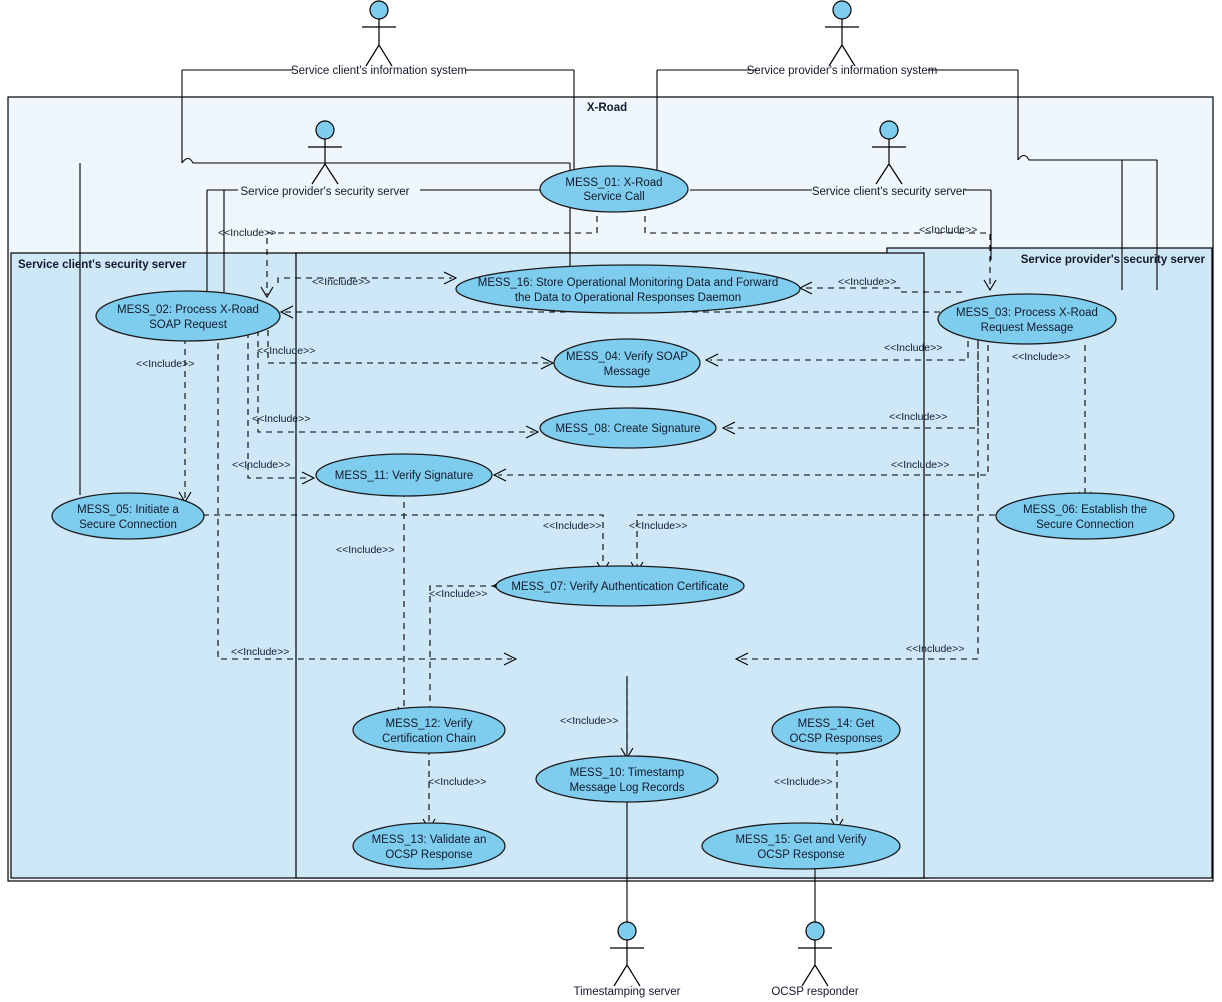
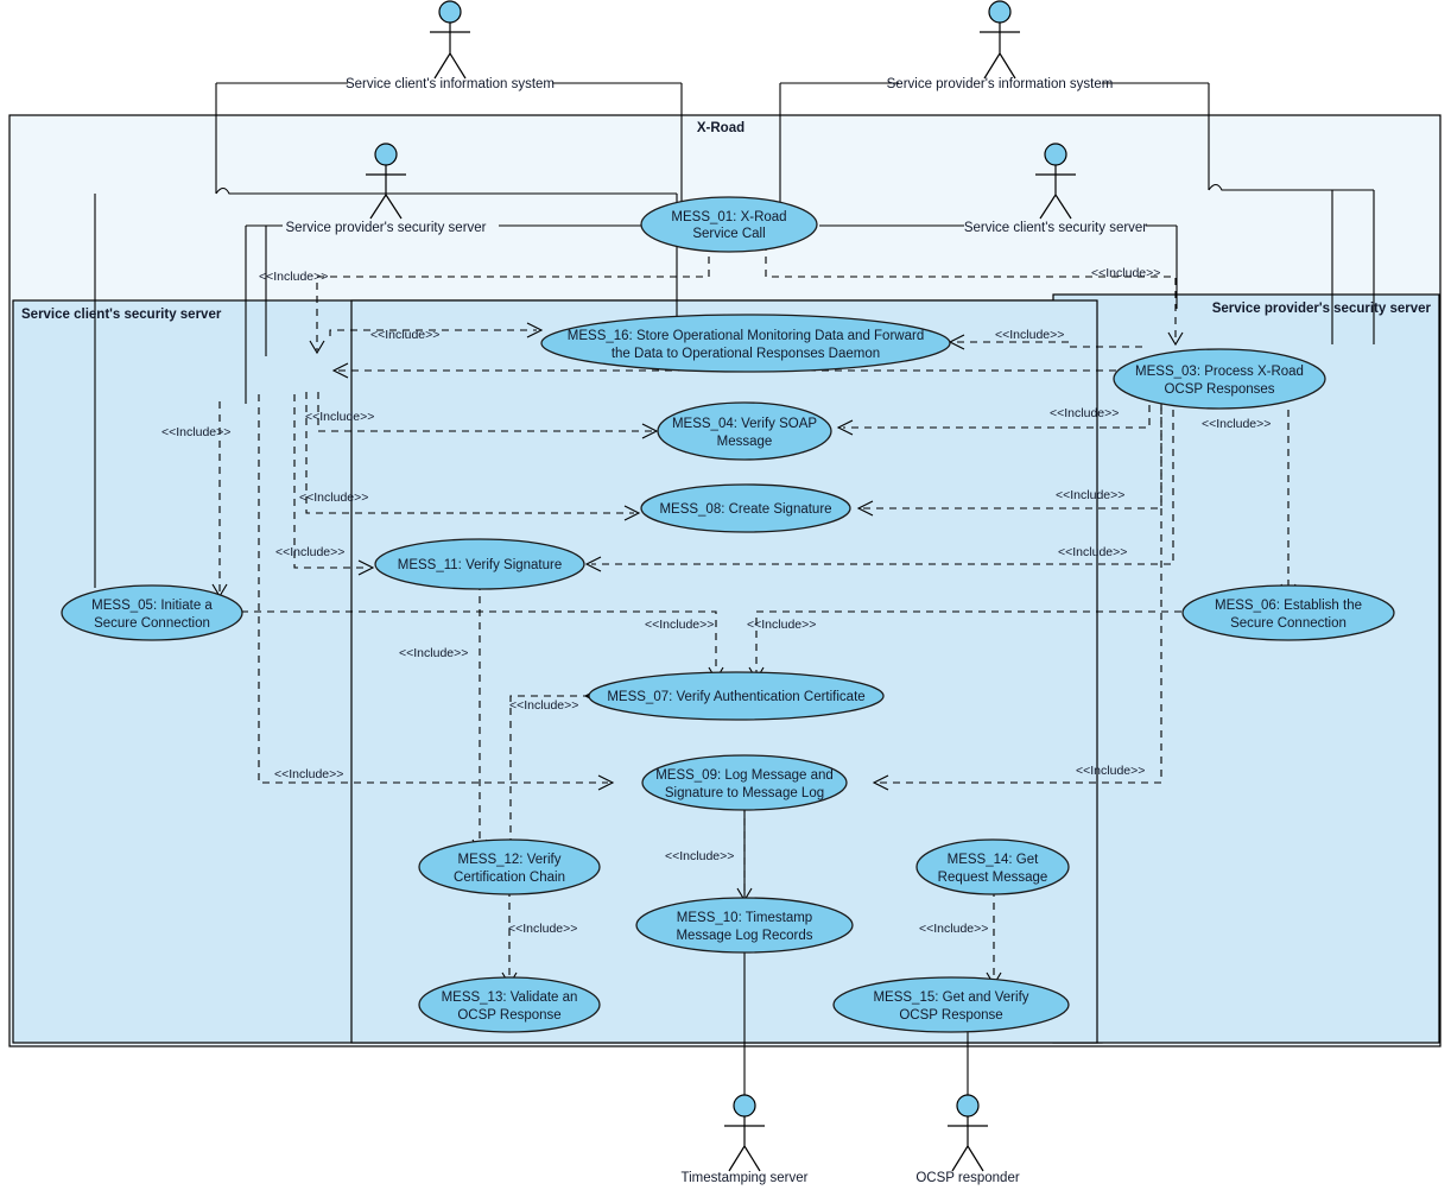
  MESS_01: X-Road
  Service Call
- MESS_02: Process X-Road
- SOAP Request
  MESS_03: Process X-Road
- Request Message
+ OCSP Responses
  MESS_04: Verify SOAP
  Message
  MESS_05: Initiate a
  Secure Connection
  MESS_06: Establish the
  Secure Connection
  MESS_07: Verify Authentication Certificate
  MESS_08: Create Signature
+ MESS_09: Log Message and
+ Signature to Message Log
  MESS_10: Timestamp
  Message Log Records
  MESS_11: Verify Signature
  MESS_12: Verify
  Certification Chain
  MESS_13: Validate an
  OCSP Response
  MESS_14: Get
- OCSP Responses
+ Request Message
  MESS_15: Get and Verify
  OCSP Response
  MESS_16: Store Operational Monitoring Data and Forward
  the Data to Operational Responses Daemon
  Service client's information system
  Service provider's information system
  Service provider's security server
  Service client's security server
  Timestamping server
  OCSP responder
  X-Road
  Service client's security server
  Service provider's security server
  <<Include>>
  <<Include>>
  <<Include>>
  <<Include>>
  <<Include>>
  <<Include>>
  <<Include>>
  <<Include>>
  <<Include>>
  <<Include>>
  <<Include>>
  <<Include>>
  <<Include>>
  <<Include>>
  <<Include>>
  <<Include>>
  <<Include>>
  <<Include>>
  <<Include>>
  <<Include>>
  <<Include>>
